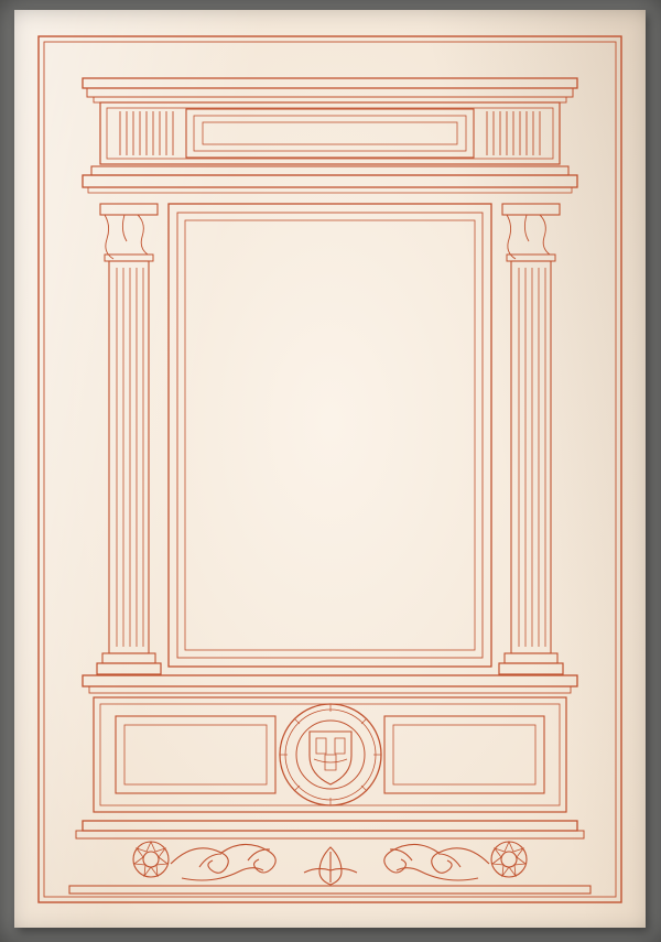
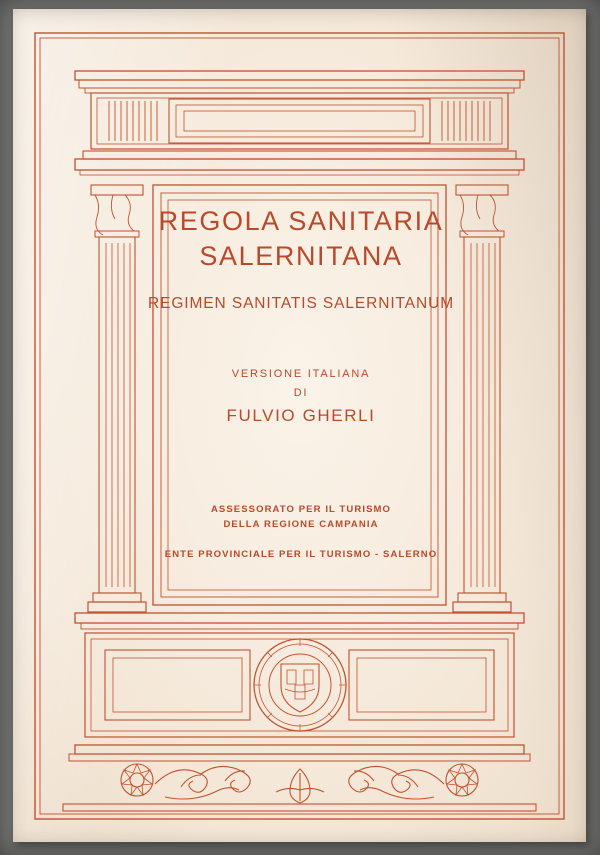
+ REGOLA SANITARIA
+ SALERNITANA
+ REGIMEN SANITATIS SALERNITANUM
+ VERSIONE ITALIANA
+ DI
+ FULVIO GHERLI
+ ASSESSORATO PER IL TURISMO
+ DELLA REGIONE CAMPANIA
+ ENTE PROVINCIALE PER IL TURISMO - SALERNO
